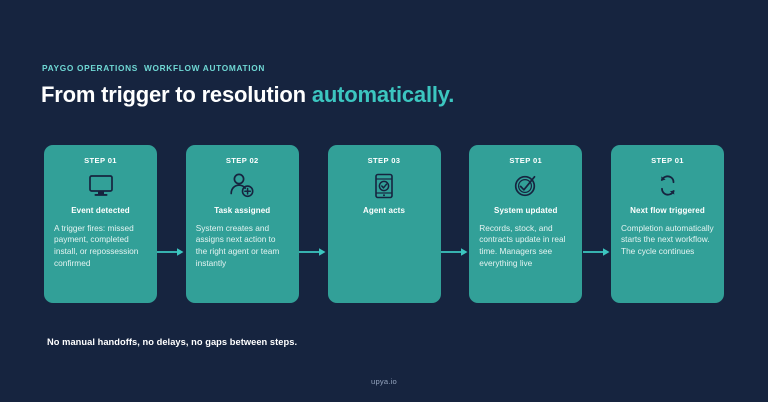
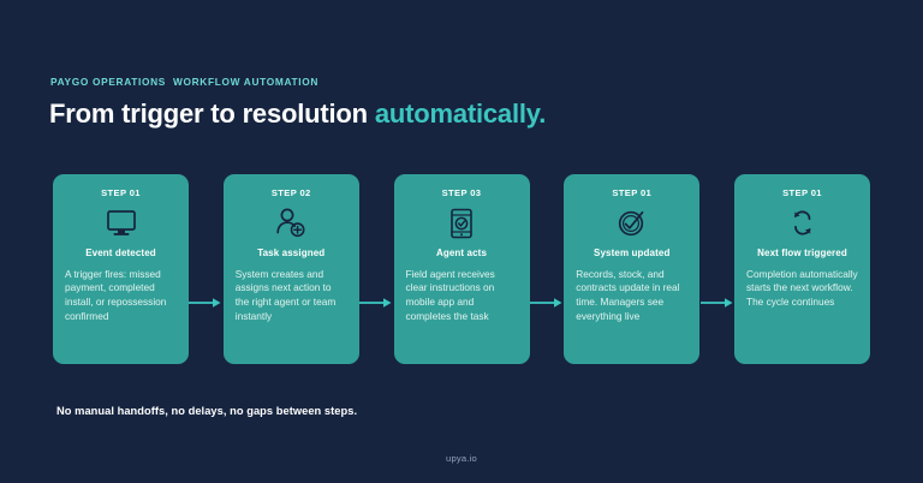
  PAYGO OPERATIONS WORKFLOW AUTOMATION
  From trigger to resolution automatically.
  STEP 01
  Event detected
  A trigger fires: missed payment, completed install, or repossession confirmed
  STEP 02
  Task assigned
  System creates and assigns next action to the right agent or team instantly
  STEP 03
  Agent acts
+ Field agent receives clear instructions on mobile app and completes the task
  STEP 01
  System updated
  Records, stock, and contracts update in real time. Managers see everything live
  STEP 01
  Next flow triggered
  Completion automatically starts the next workflow. The cycle continues
  No manual handoffs, no delays, no gaps between steps.
  upya.io
